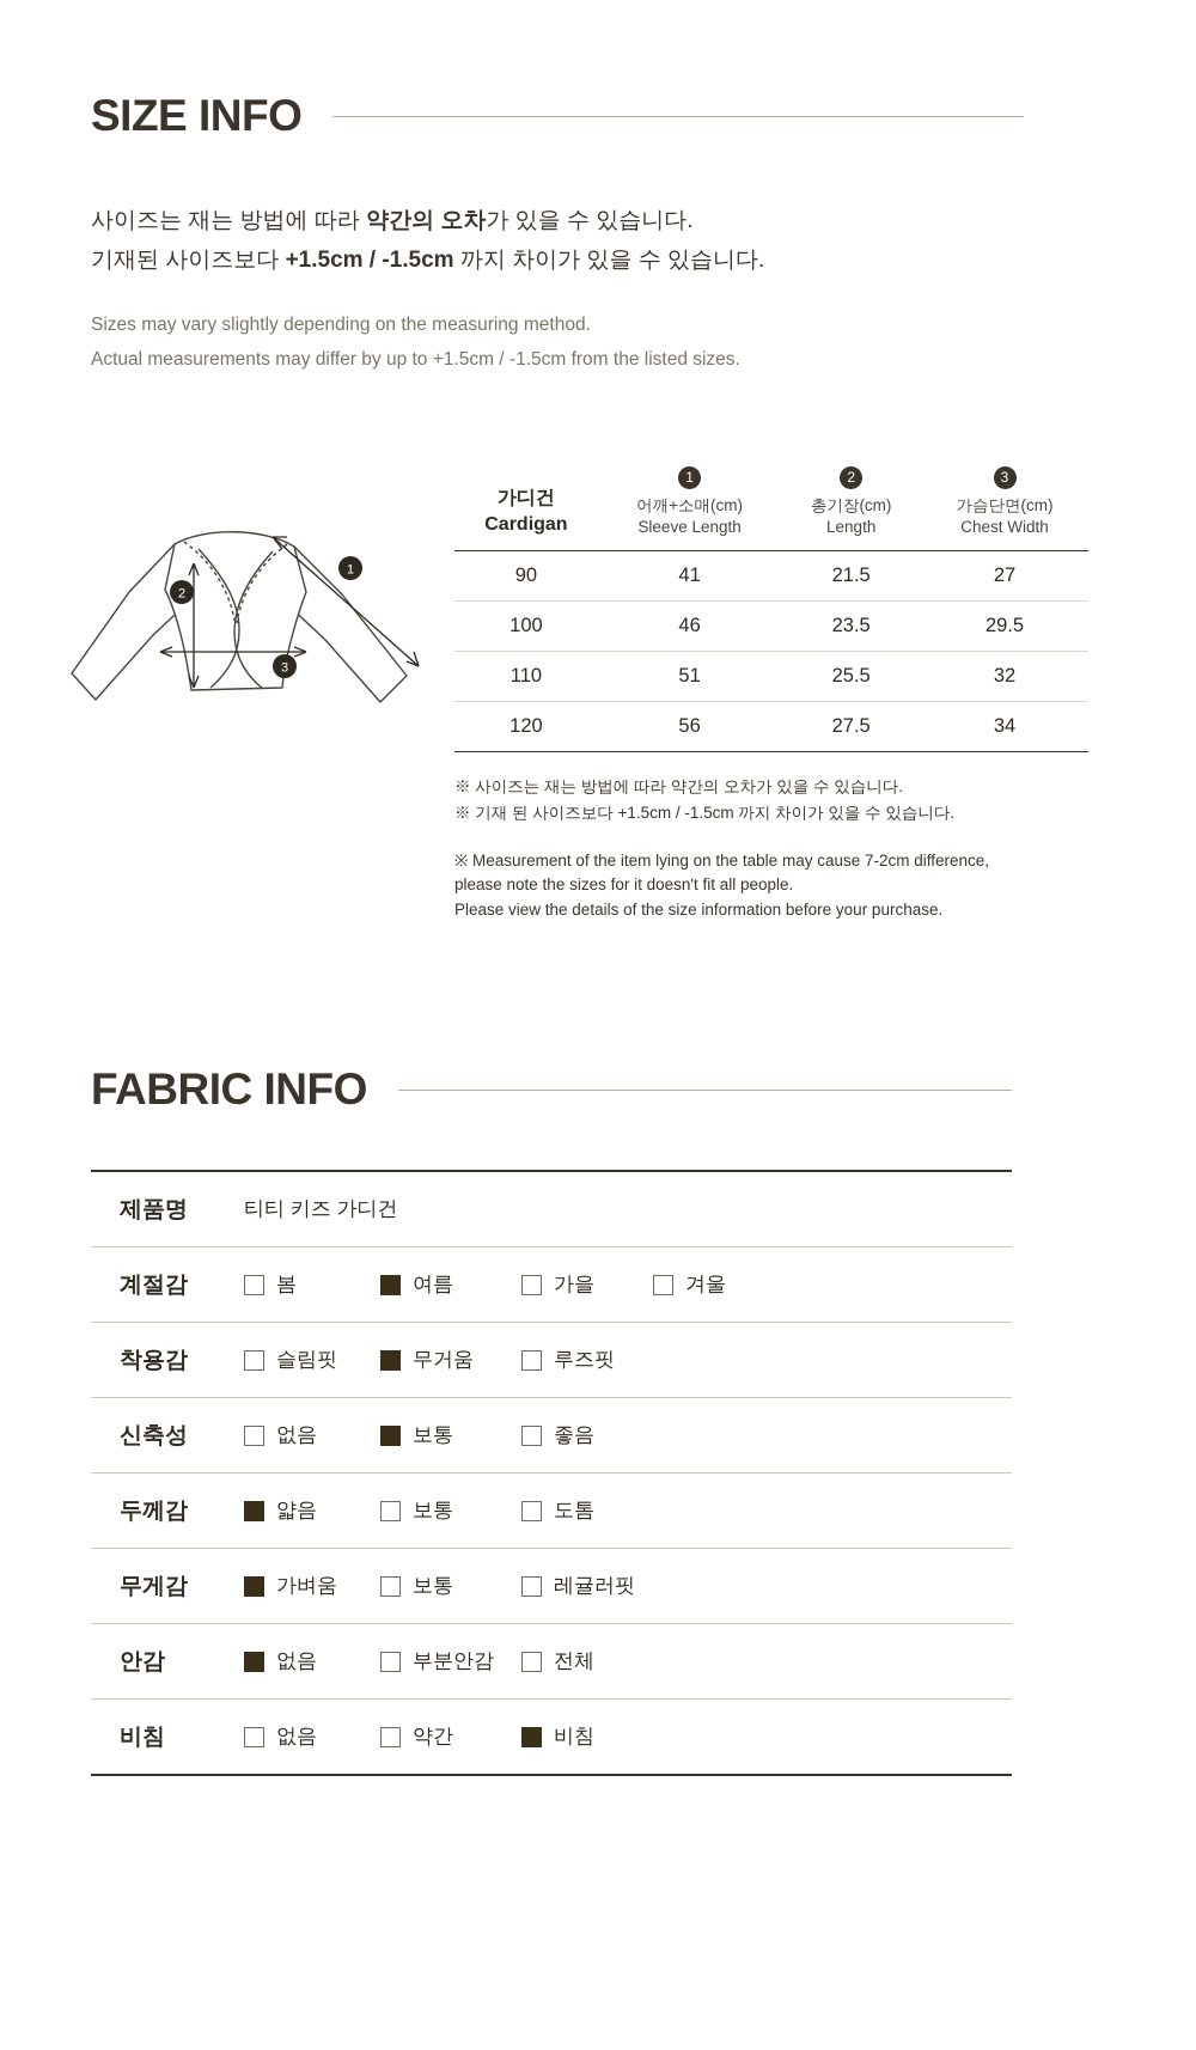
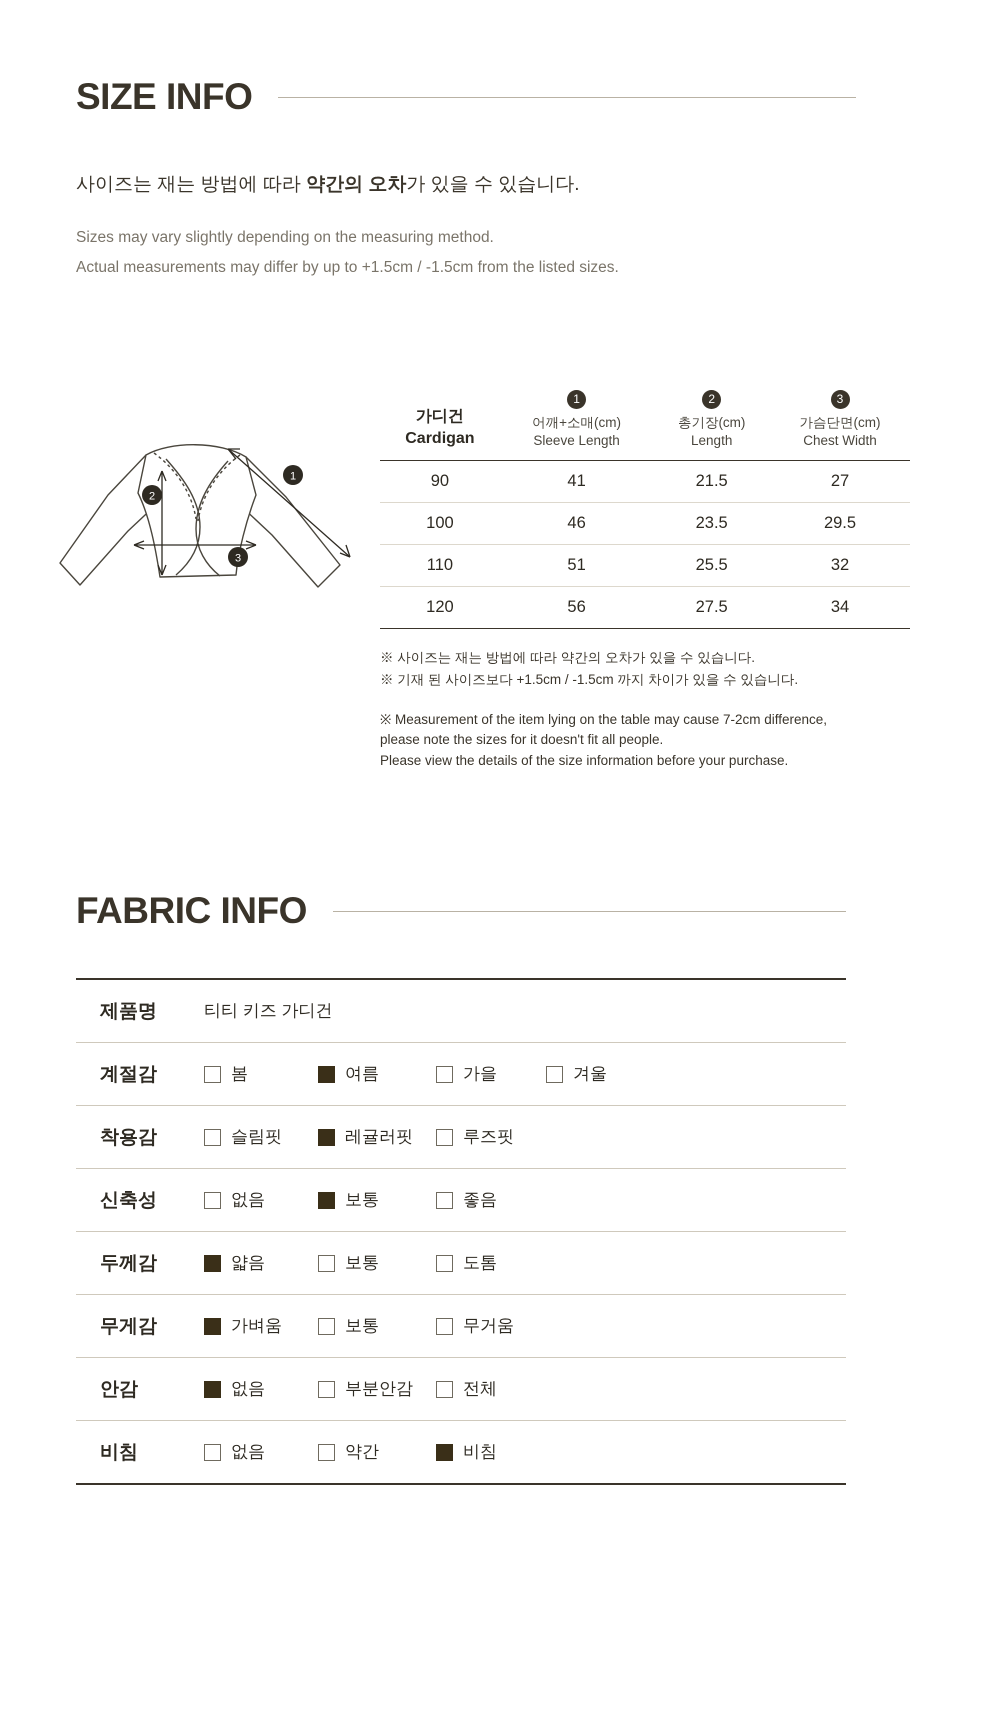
  SIZE INFO
  사이즈는 재는 방법에 따라 약간의 오차가 있을 수 있습니다.
- 기재된 사이즈보다 +1.5cm / -1.5cm 까지 차이가 있을 수 있습니다.
  Sizes may vary slightly depending on the measuring method.
  Actual measurements may differ by up to +1.5cm / -1.5cm from the listed sizes.
  1
  2
  3
  가디건 Cardigan	1 어깨+소매(cm) Sleeve Length	2 총기장(cm) Length	3 가슴단면(cm) Chest Width
  90	41	21.5	27
  100	46	23.5	29.5
  110	51	25.5	32
  120	56	27.5	34
  ※ 사이즈는 재는 방법에 따라 약간의 오차가 있을 수 있습니다.
  ※ 기재 된 사이즈보다 +1.5cm / -1.5cm 까지 차이가 있을 수 있습니다.
  ※ Measurement of the item lying on the table may cause 7-2cm difference,
  please note the sizes for it doesn't fit all people.
  Please view the details of the size information before your purchase.
  FABRIC INFO
  제품명	티티 키즈 가디건
  계절감	봄 여름 가을 겨울
- 착용감	슬림핏 무거움 루즈핏
+ 착용감	슬림핏 레귤러핏 루즈핏
  신축성	없음 보통 좋음
  두께감	얇음 보통 도톰
- 무게감	가벼움 보통 레귤러핏
+ 무게감	가벼움 보통 무거움
  안감	없음 부분안감 전체
  비침	없음 약간 비침
